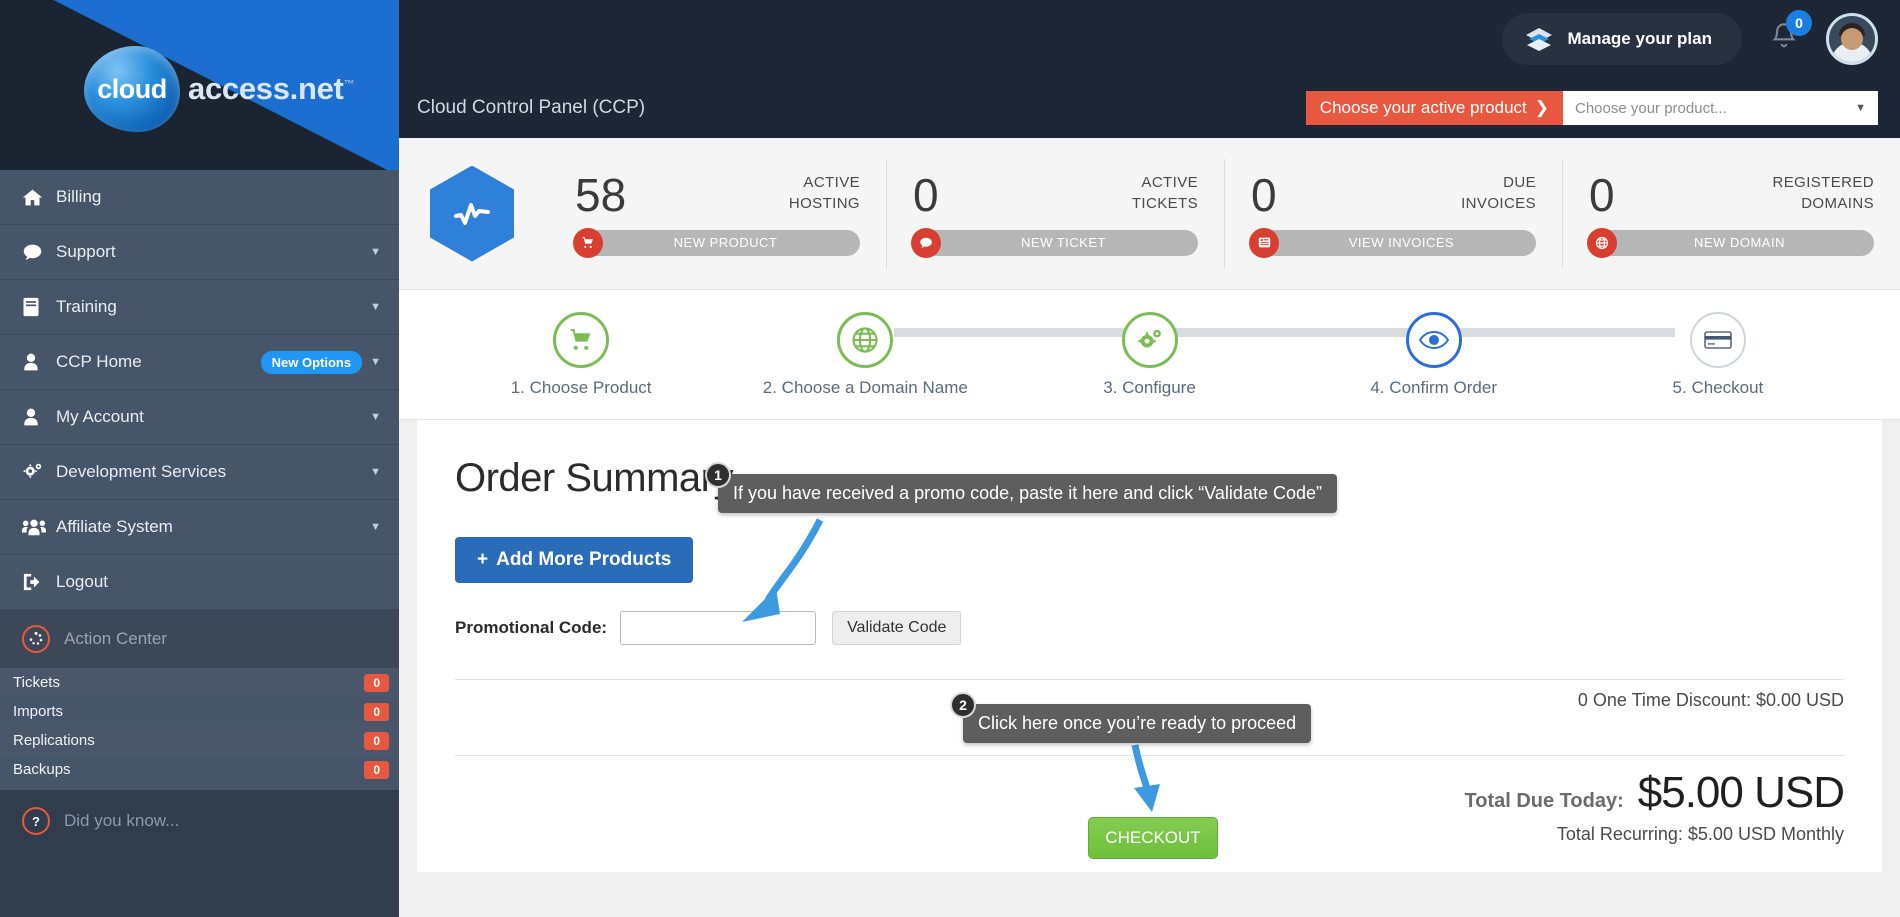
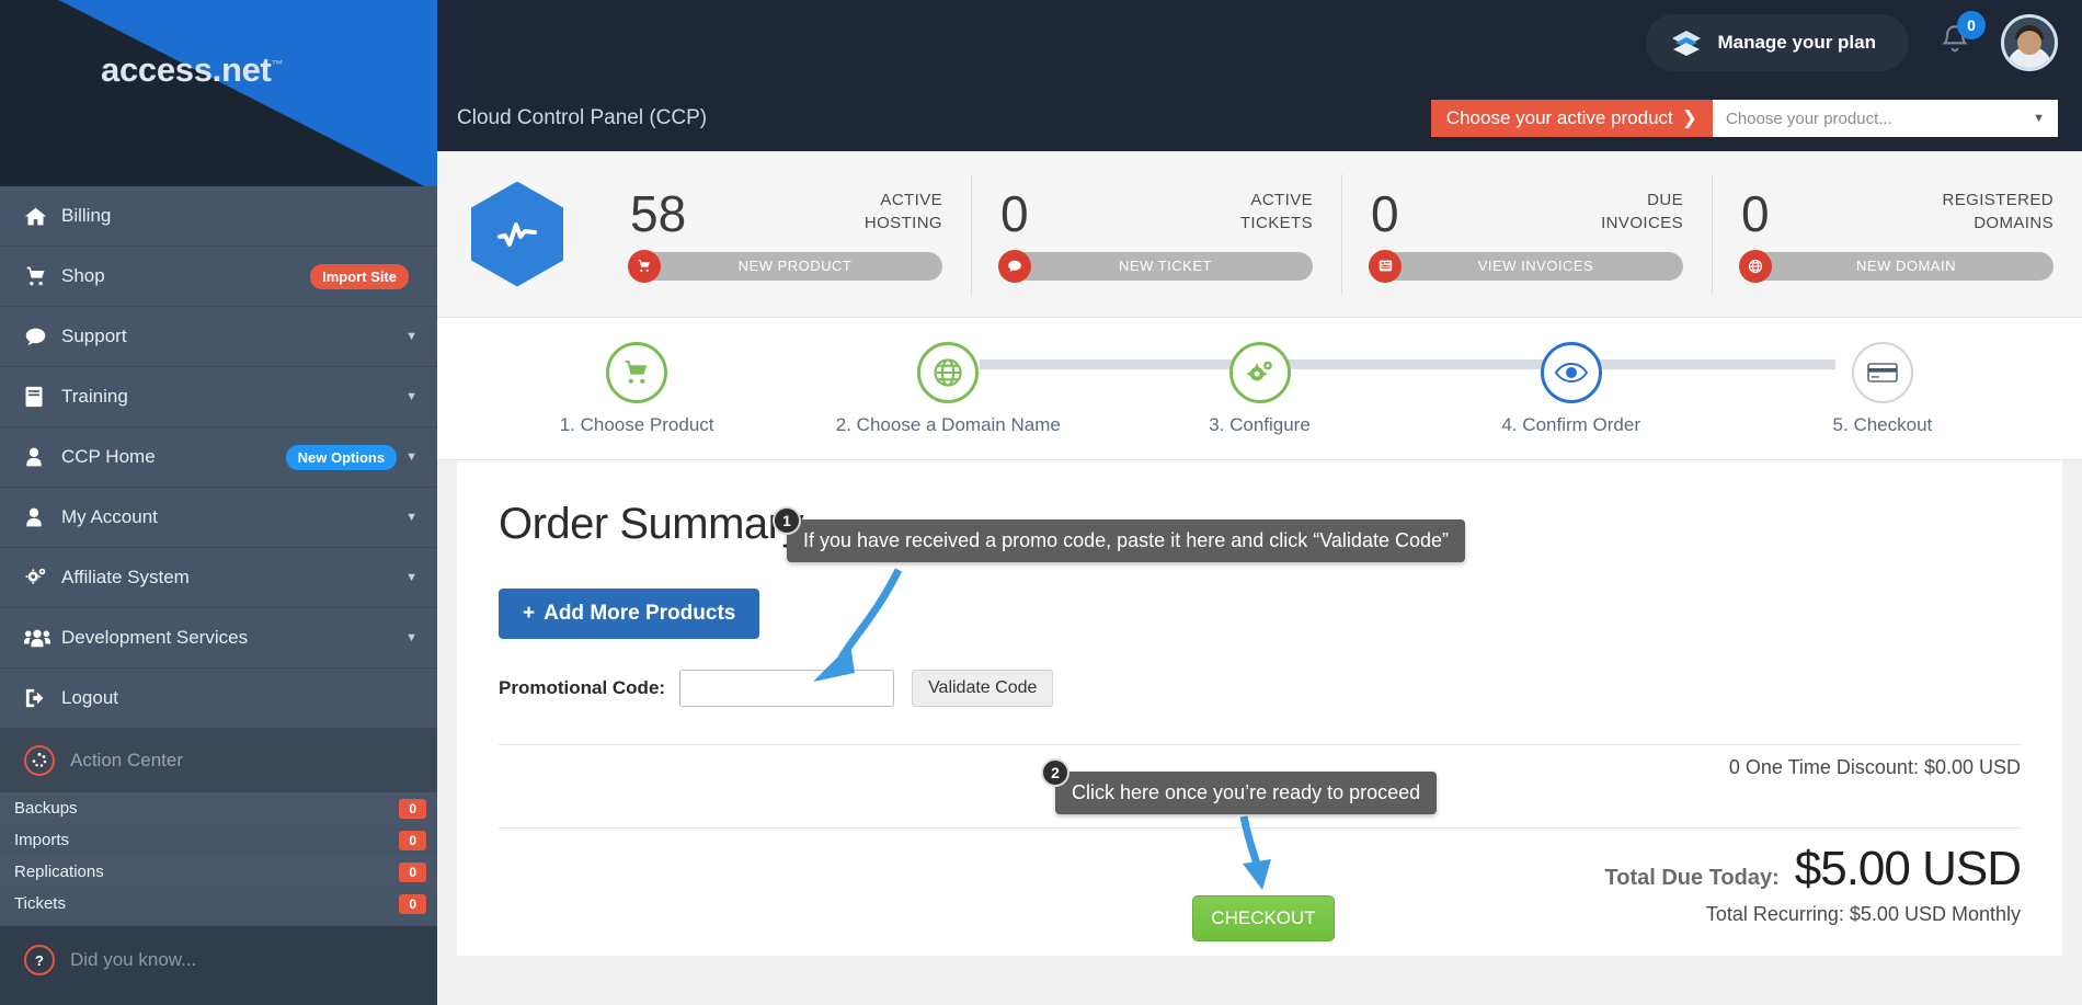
- cloud
  access.net™
  Billing
+ Shop
+ Import Site
  Support
  ▼
  Training
  ▼
  CCP Home
  New Options
  ▼
  My Account
  ▼
- Development Services
+ Affiliate System
  ▼
- Affiliate System
+ Development Services
  ▼
  Logout
  Action Center
- Tickets
+ Backups
  0
  Imports
  0
  Replications
  0
- Backups
+ Tickets
  0
  ?
  Did you know...
  Manage your plan
  0
  Cloud Control Panel (CCP)
  Choose your active product
  ❯
  Choose your product...
  ▼
  58
  ACTIVE
  HOSTING
  NEW PRODUCT
  0
  ACTIVE
  TICKETS
  NEW TICKET
  0
  DUE
  INVOICES
  VIEW INVOICES
  0
  REGISTERED
  DOMAINS
  NEW DOMAIN
  1. Choose Product
  2. Choose a Domain Name
  3. Configure
  4. Confirm Order
  5. Checkout
  Order Summa
  +
  Add More Products
  Promotional Code:
  Validate Code
  0 One Time Discount: $0.00 USD
  Total Due Today:
  $5.00 USD
  Total Recurring: $5.00 USD Monthly
  If you have received a promo code, paste it here and click “Validate Code”
  1
  Click here once you’re ready to proceed
  2
  CHECKOUT
